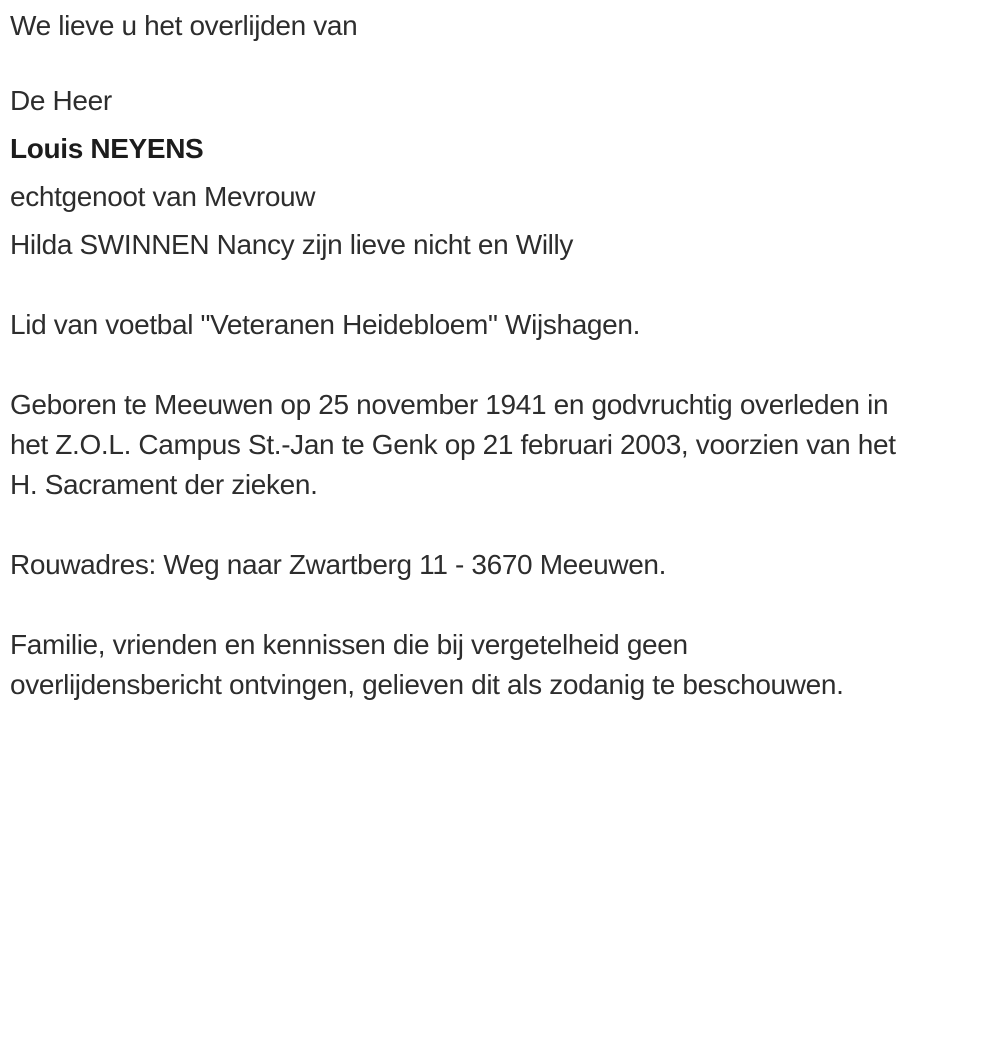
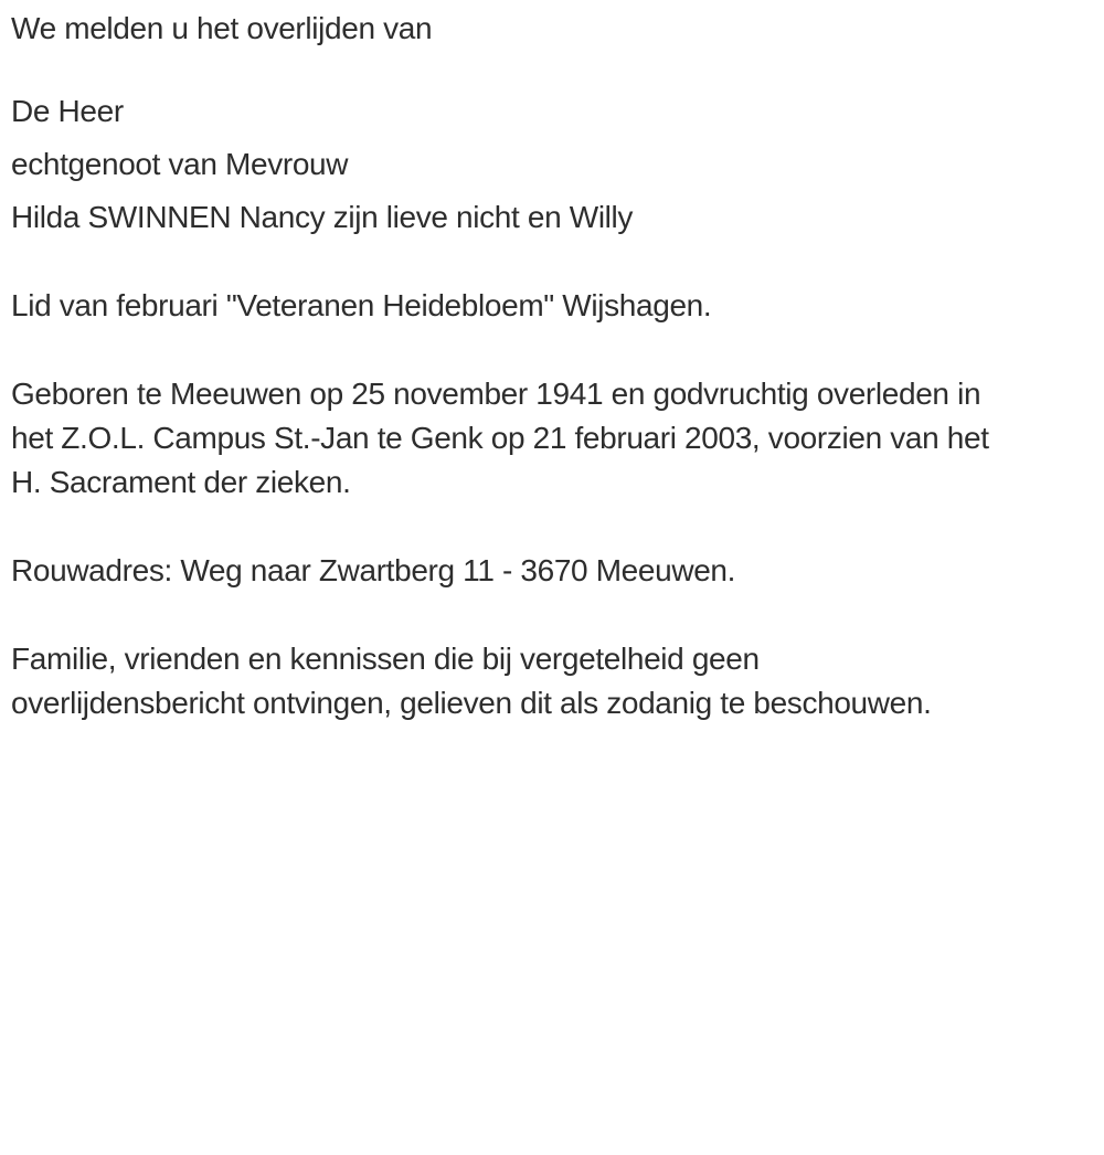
- We lieve u het overlijden van
+ We melden u het overlijden van
  De Heer
- Louis NEYENS
  echtgenoot van Mevrouw
  Hilda SWINNEN Nancy zijn lieve nicht en Willy
- Lid van voetbal "Veteranen Heidebloem" Wijshagen.
+ Lid van februari "Veteranen Heidebloem" Wijshagen.
  Geboren te Meeuwen op 25 november 1941 en godvruchtig overleden in
  het Z.O.L. Campus St.-Jan te Genk op 21 februari 2003, voorzien van het
  H. Sacrament der zieken.
  Rouwadres: Weg naar Zwartberg 11 - 3670 Meeuwen.
  Familie, vrienden en kennissen die bij vergetelheid geen
  overlijdensbericht ontvingen, gelieven dit als zodanig te beschouwen.
